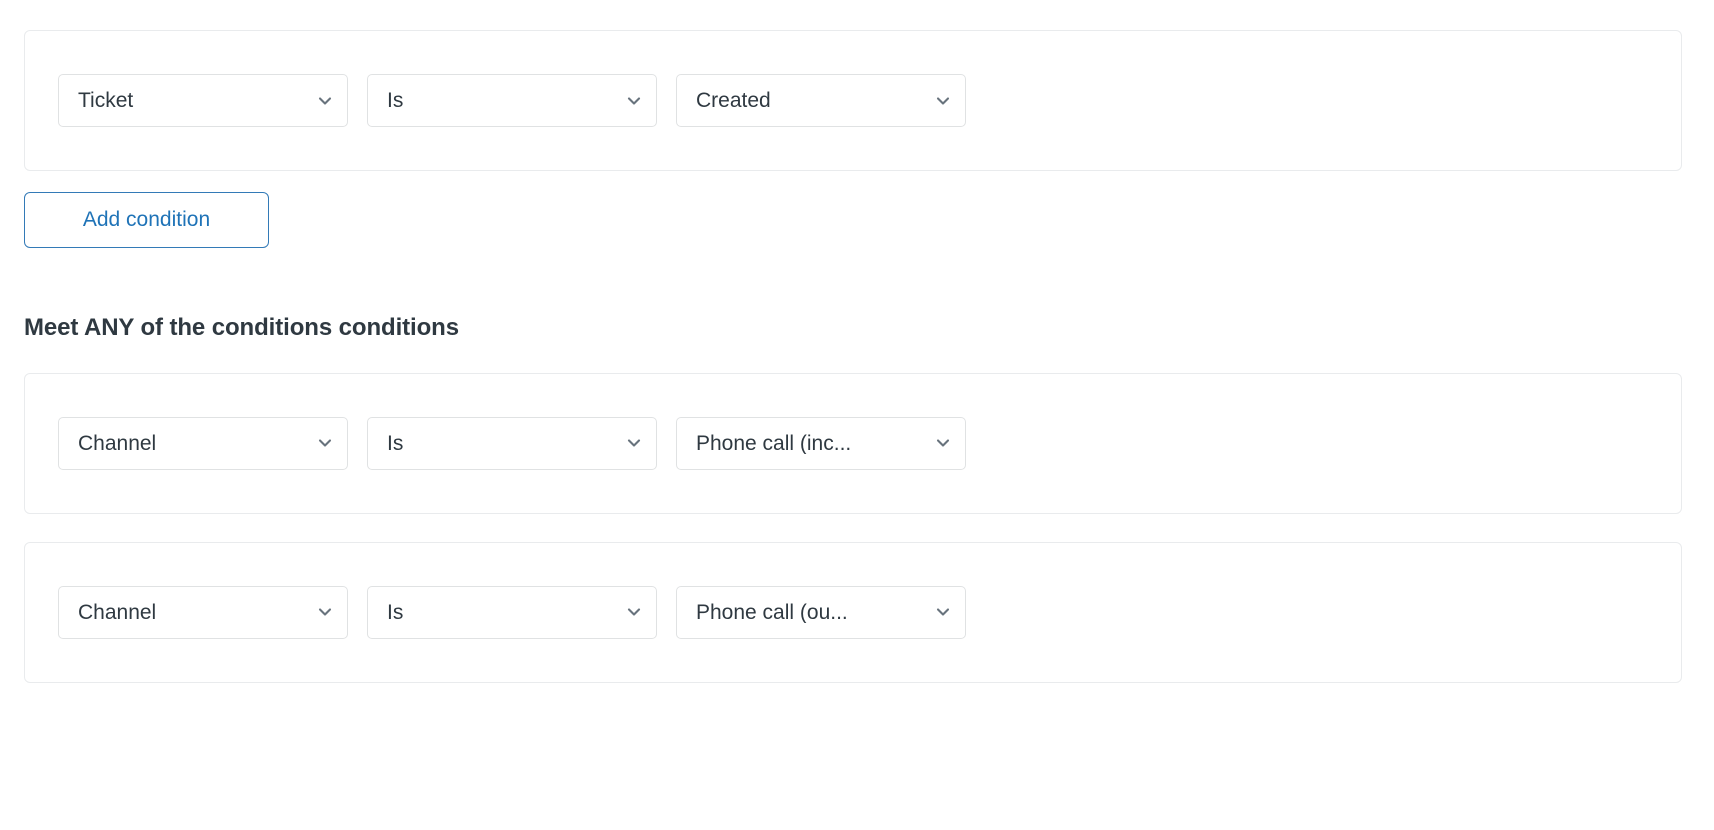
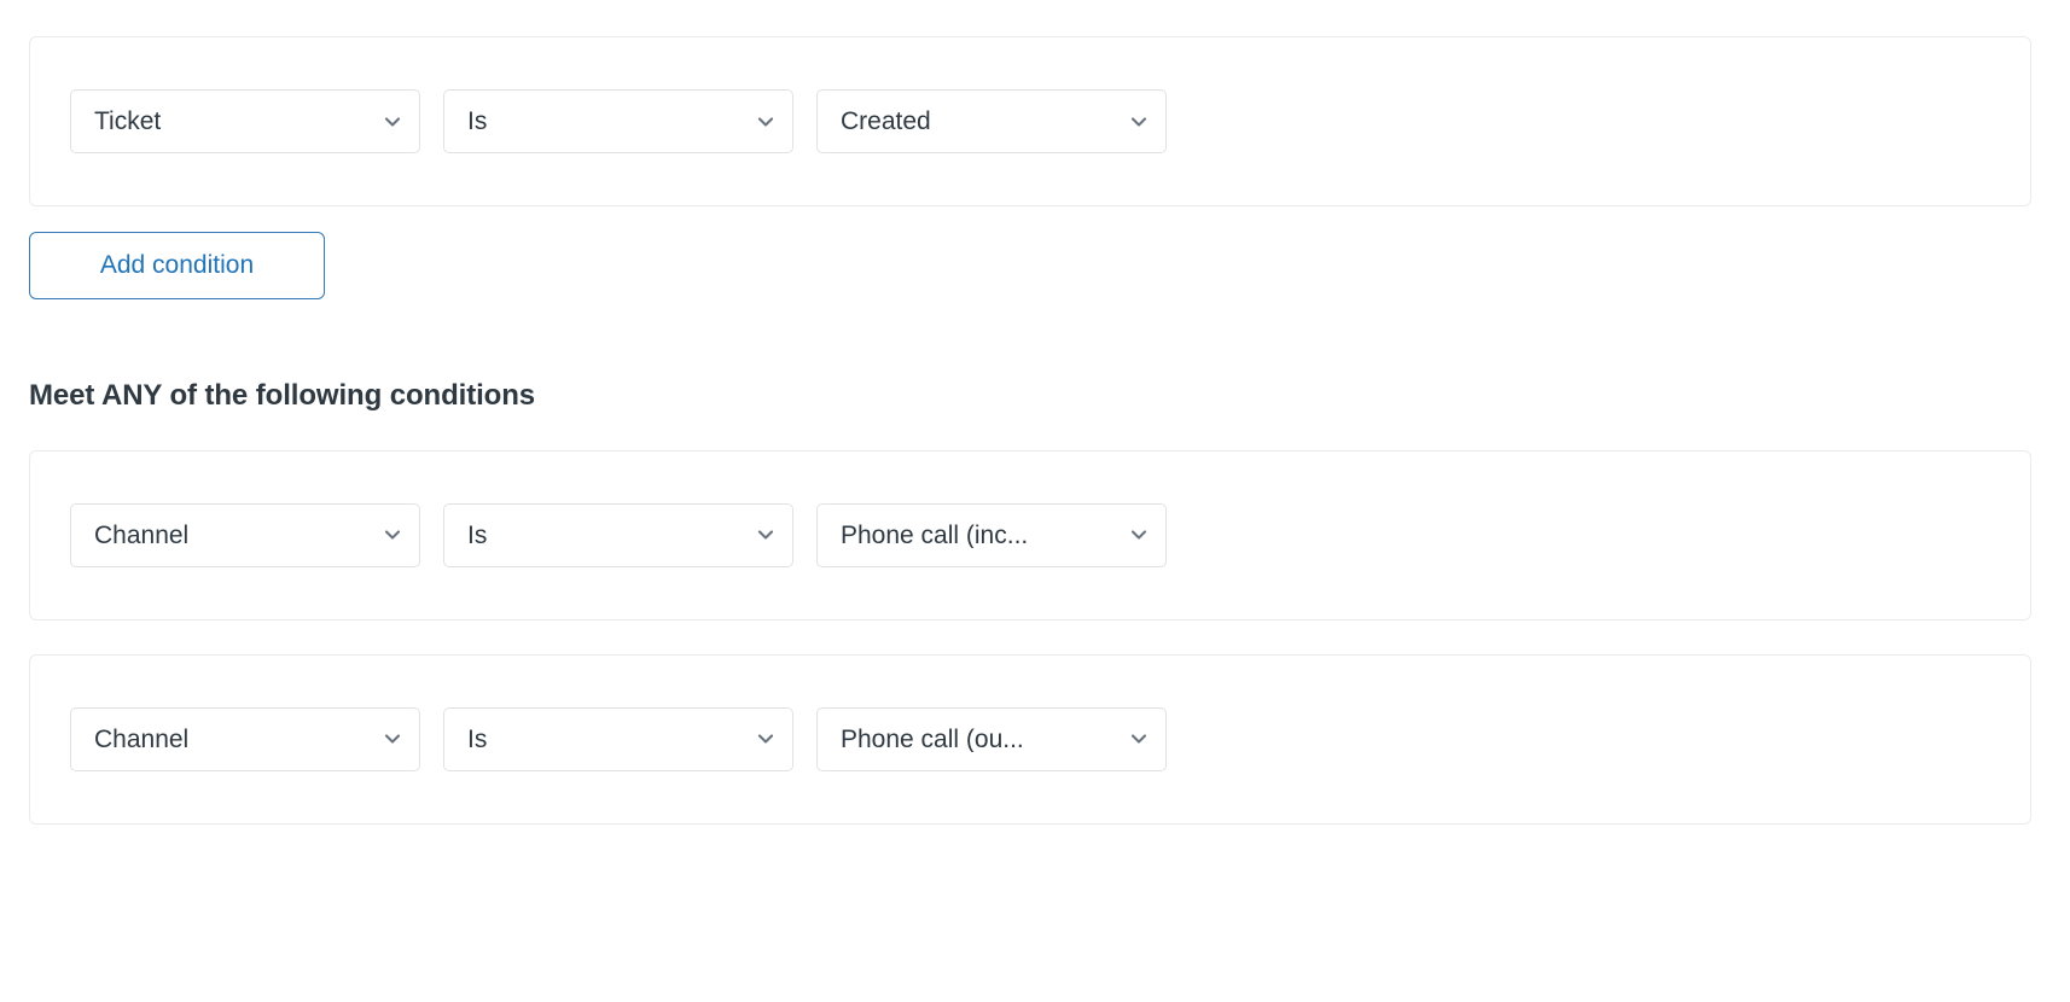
  Ticket
  Is
  Created
  Add condition
- Meet ANY of the conditions conditions
+ Meet ANY of the following conditions
  Channel
  Is
  Phone call (inc...
  Channel
  Is
  Phone call (ou...
